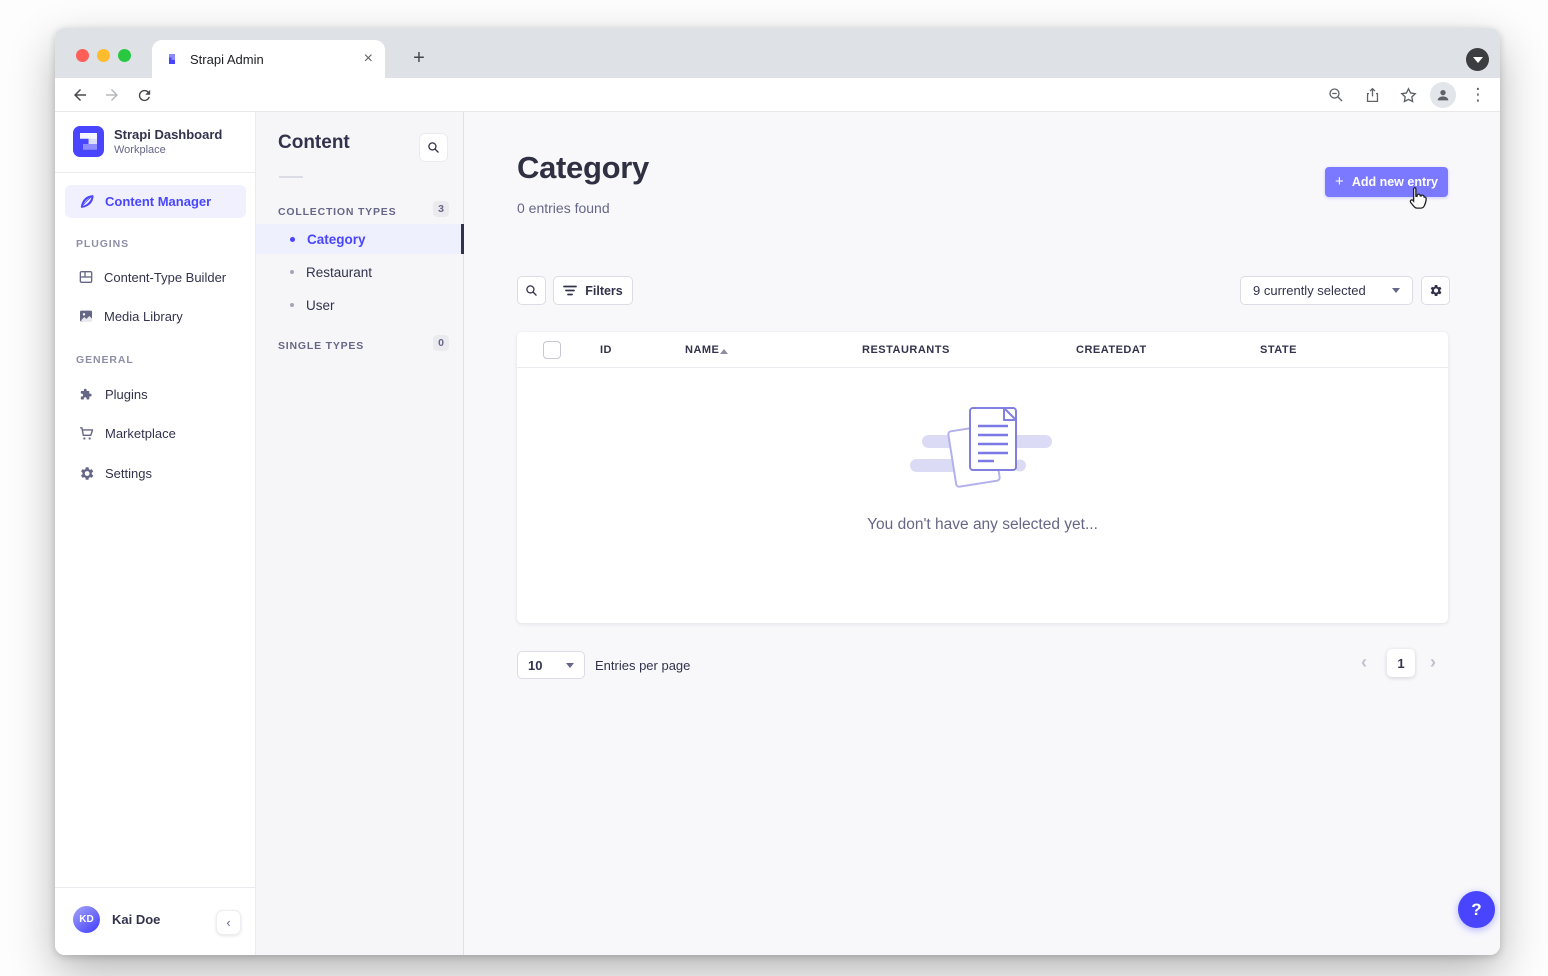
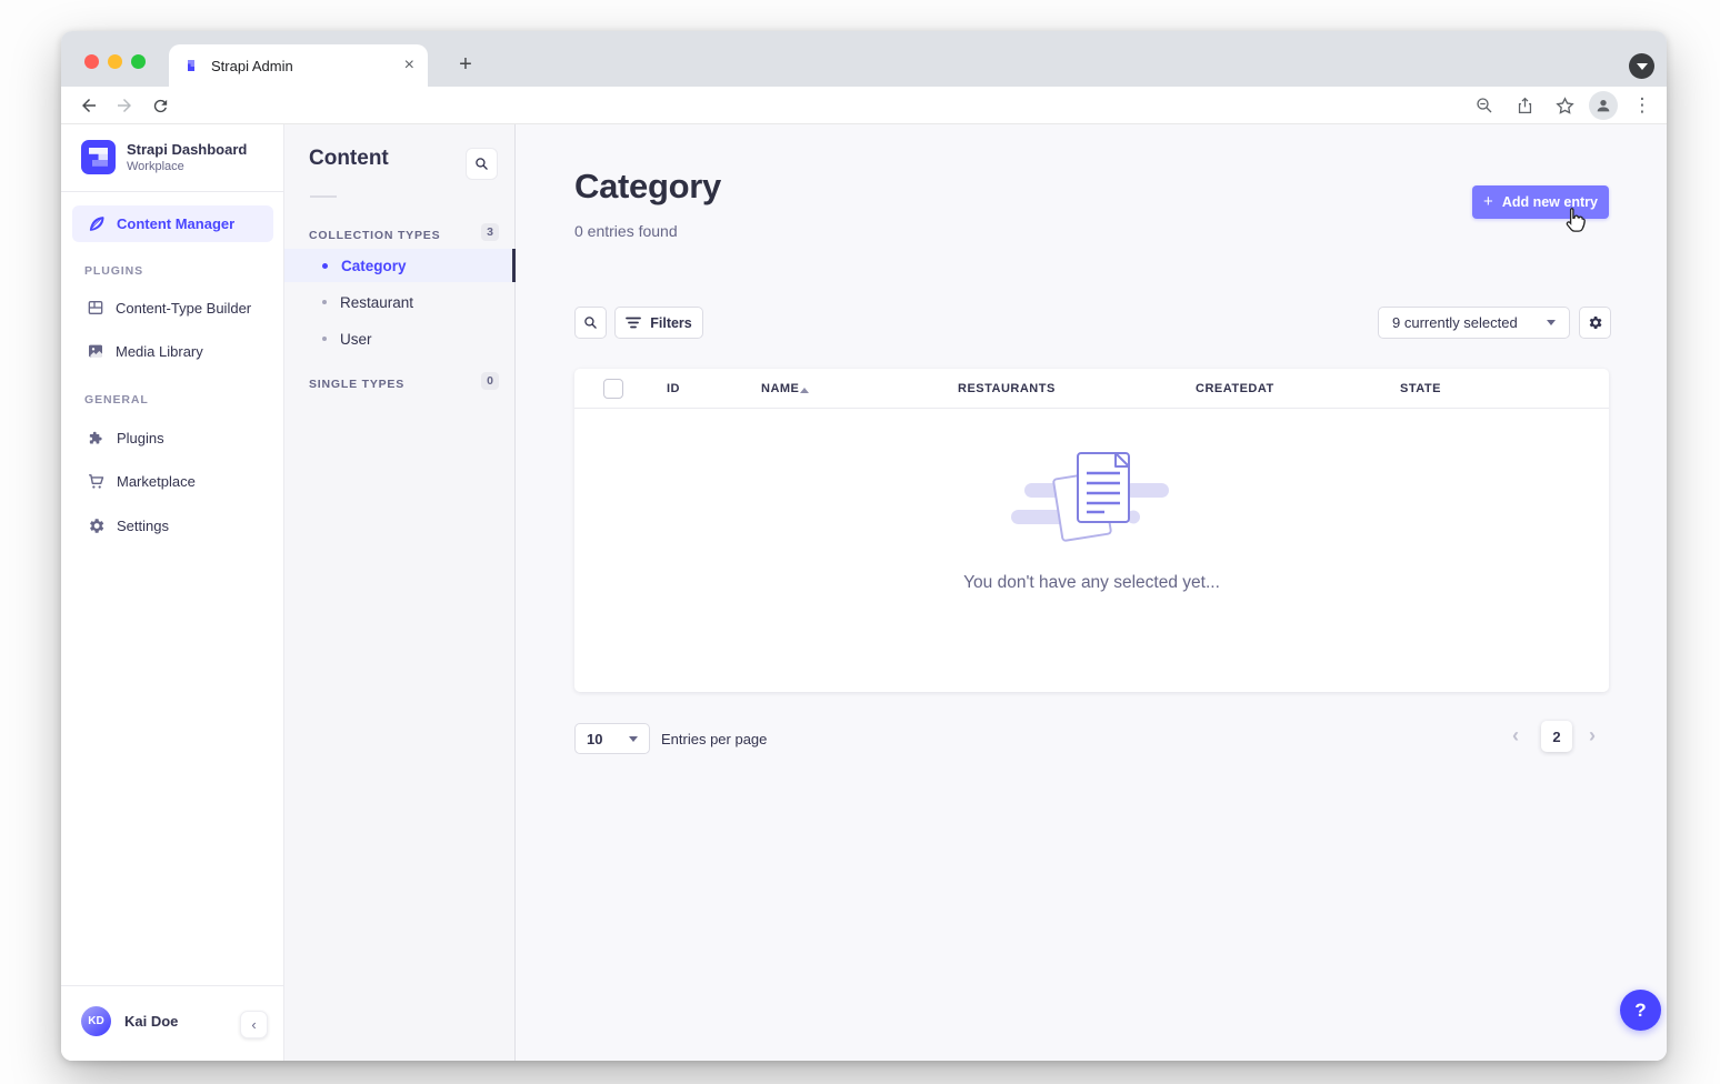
  Strapi Admin
  ×
  +
  ⋮
  Strapi Dashboard
  Workplace
  Content Manager
  PLUGINS
  Content-Type Builder
  Media Library
  GENERAL
  Plugins
  Marketplace
  Settings
  KD
  Kai Doe
  ‹
  Content
  COLLECTION TYPES
  3
  Category
  Restaurant
  User
  SINGLE TYPES
  0
  Category
  0 entries found
  +
  Add new entry
  Filters
  9 currently selected
  ID
  NAME
  RESTAURANTS
  CREATEDAT
  STATE
  You don't have any selected yet...
  10
  Entries per page
  ‹
- 1
+ 2
  ›
  ?
